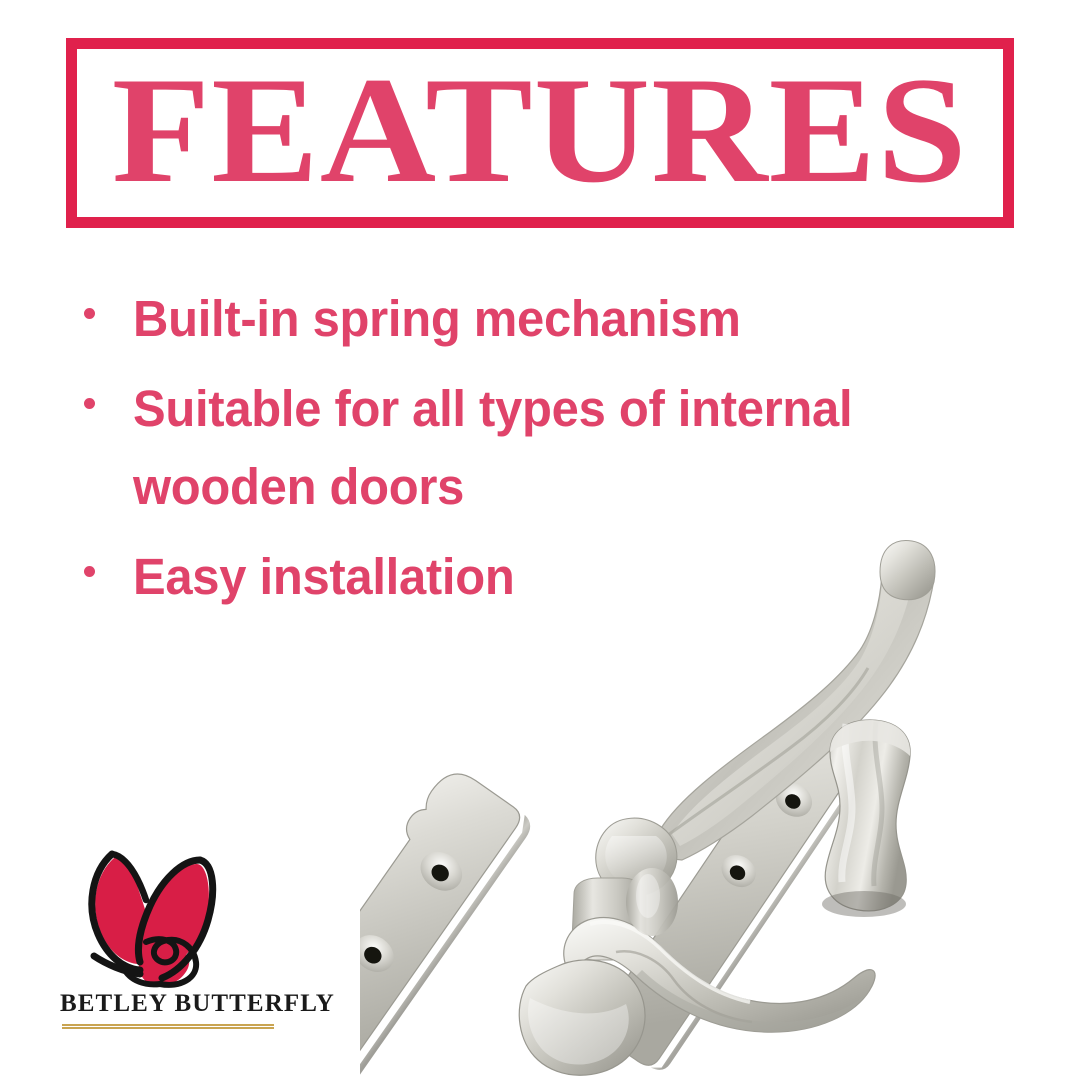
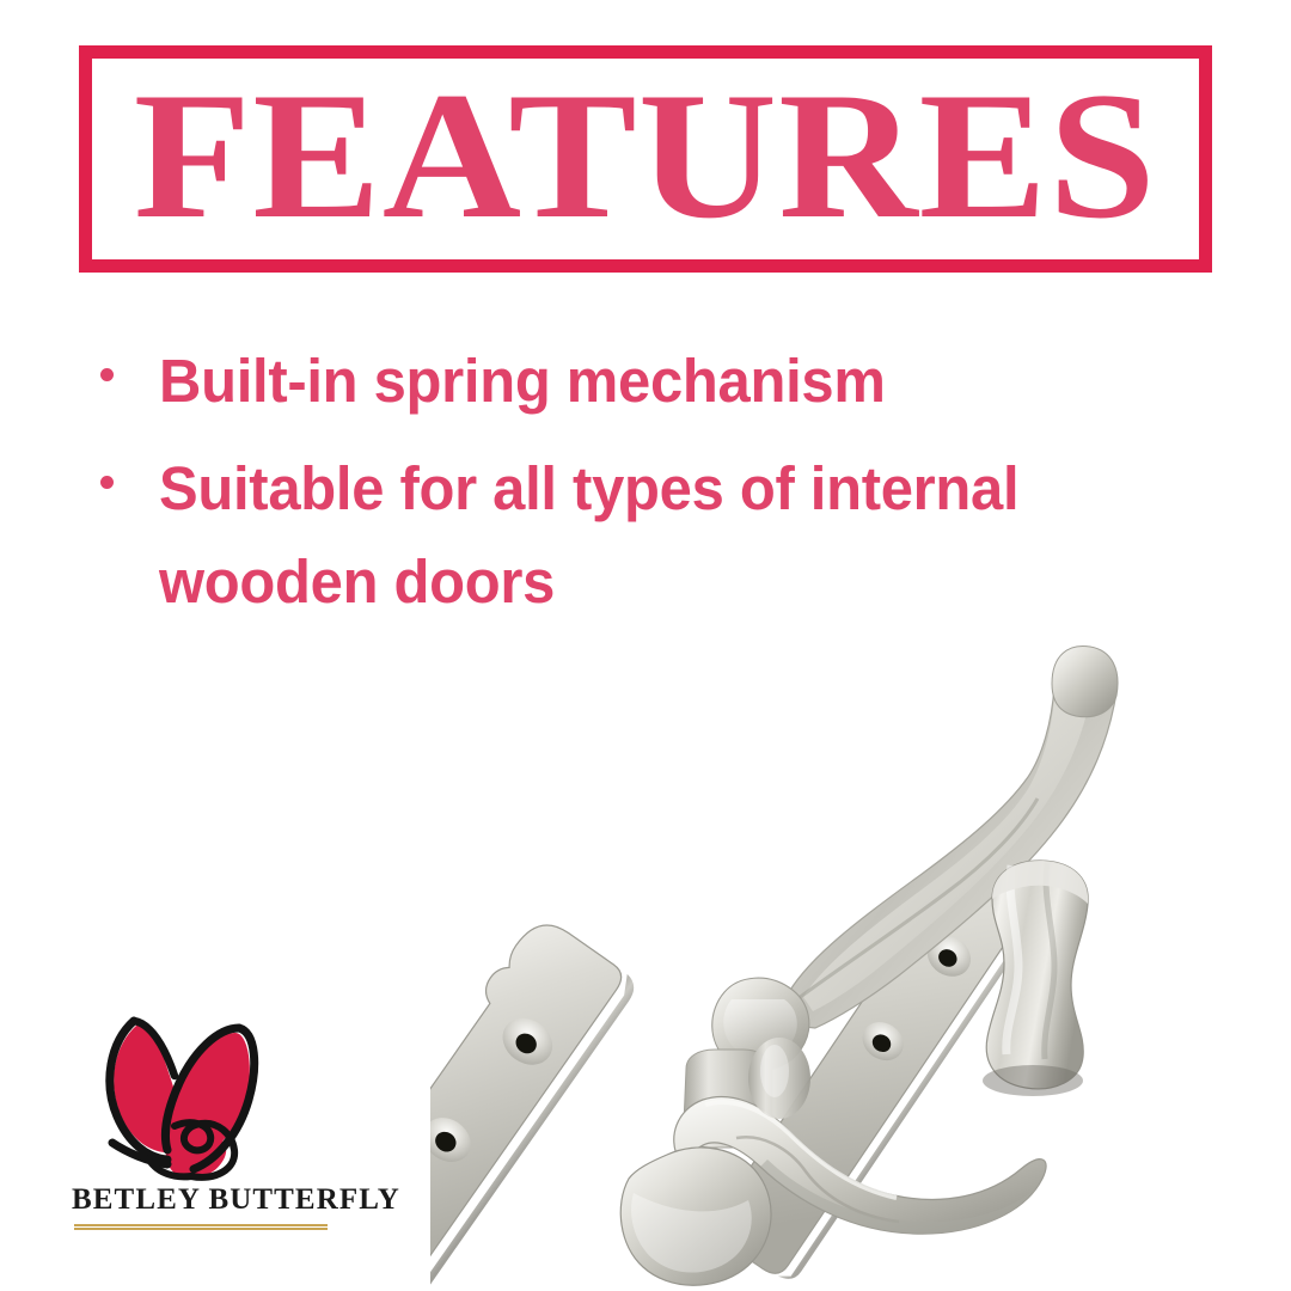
  FEATURES
  Built-in spring mechanism
  Suitable for all types of internal wooden doors
- Easy installation
  BETLEY BUTTERFLY
